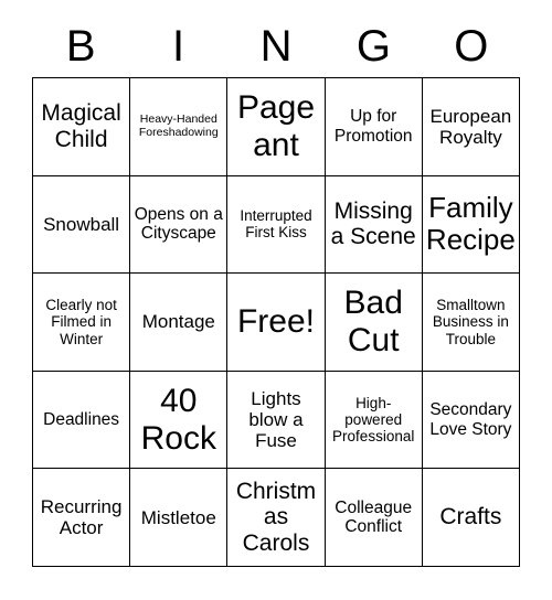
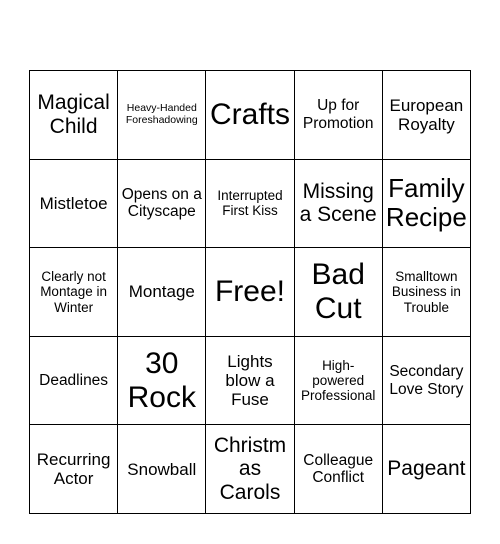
- B
- I
- N
- G
- O
  Magical Child
  Heavy-Handed Foreshadowing
- Pageant
+ Crafts
  Up for Promotion
  European Royalty
- Snowball
+ Mistletoe
  Opens on a Cityscape
  Interrupted First Kiss
  Missing a Scene
  Family Recipe
- Clearly not Filmed in Winter
+ Clearly not Montage in Winter
  Montage
  Free!
  Bad Cut
  Smalltown Business in Trouble
  Deadlines
- 40 Rock
+ 30 Rock
  Lights blow a Fuse
  High-powered Professional
  Secondary Love Story
  Recurring Actor
- Mistletoe
+ Snowball
  Christmas Carols
  Colleague Conflict
- Crafts
+ Pageant
